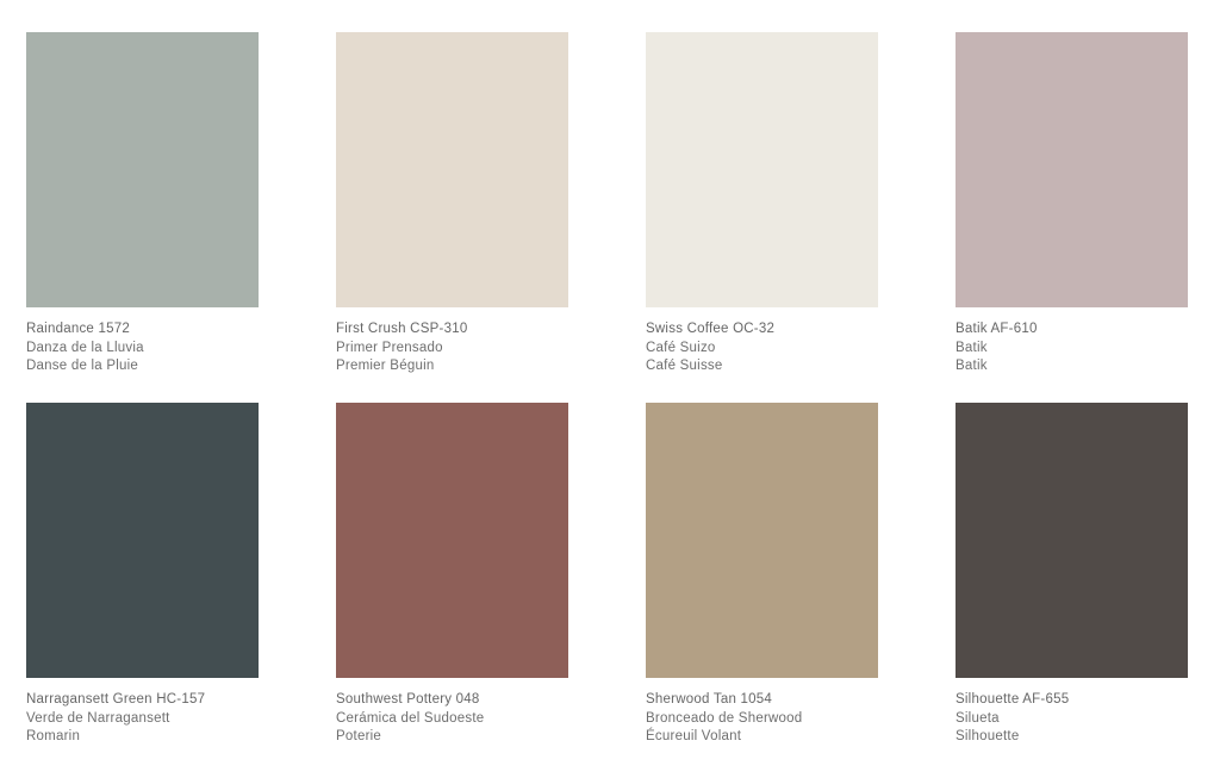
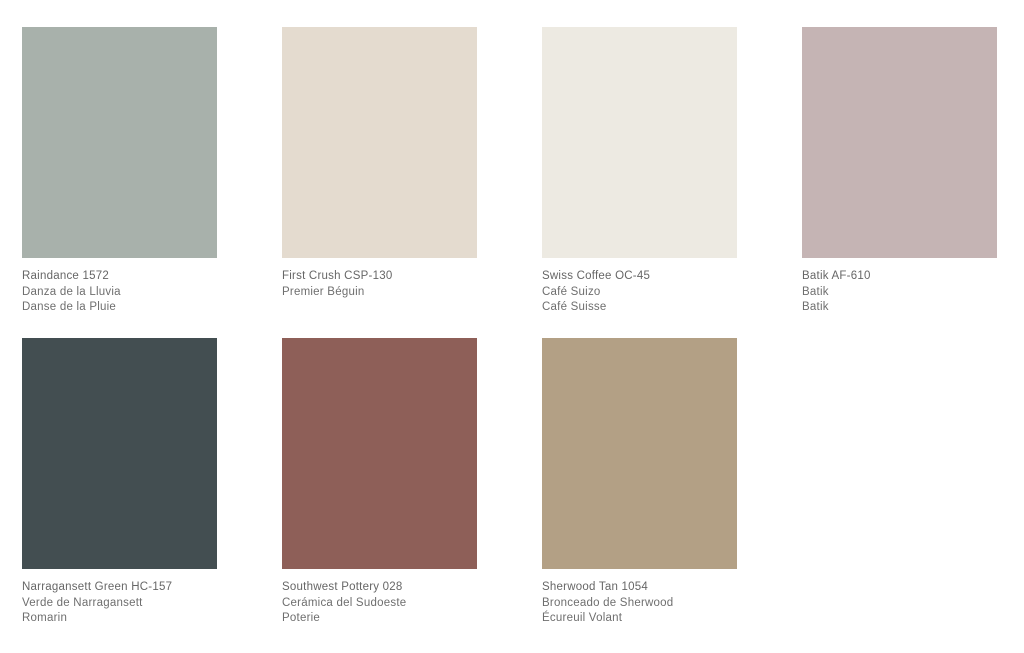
  Raindance 1572
  Danza de la Lluvia
  Danse de la Pluie
- First Crush CSP-310
+ First Crush CSP-130
- Primer Prensado
  Premier Béguin
- Swiss Coffee OC-32
+ Swiss Coffee OC-45
  Café Suizo
  Café Suisse
  Batik AF-610
  Batik
  Batik
  Narragansett Green HC-157
  Verde de Narragansett
  Romarin
- Southwest Pottery 048
+ Southwest Pottery 028
  Cerámica del Sudoeste
  Poterie
  Sherwood Tan 1054
  Bronceado de Sherwood
  Écureuil Volant
- Silhouette AF-655
- Silueta
- Silhouette
